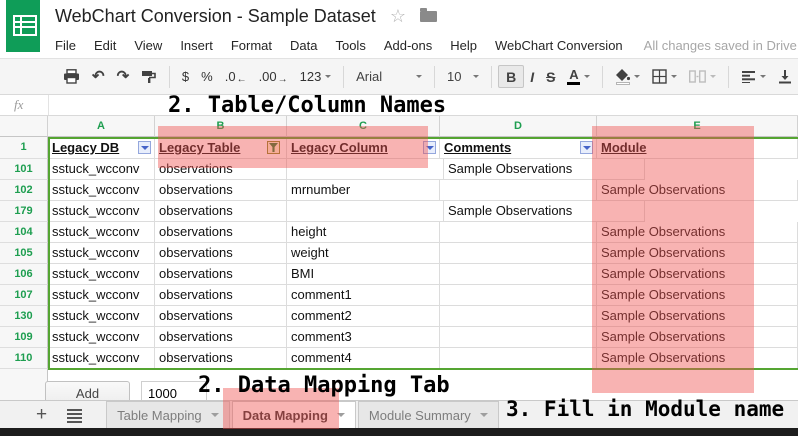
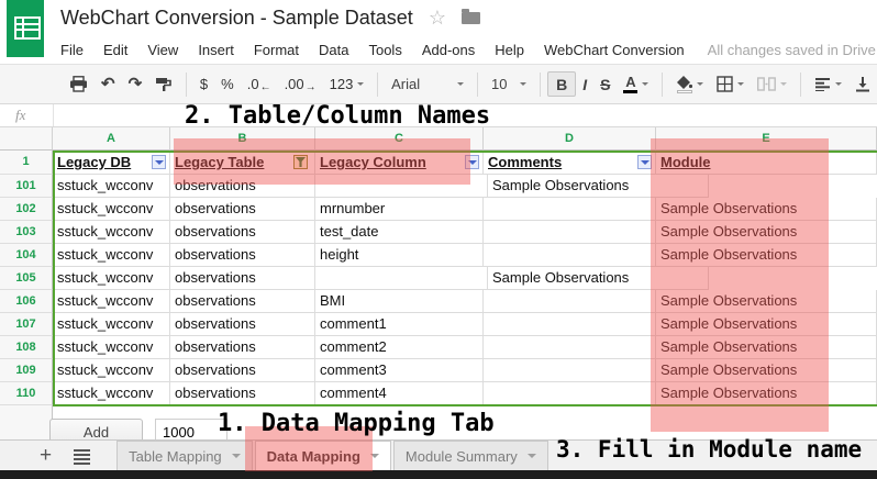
  WebChart Conversion - Sample Dataset
  ☆
  File
  Edit
  View
  Insert
  Format
  Data
  Tools
  Add-ons
  Help
  WebChart Conversion
  All changes saved in Drive
  ↶
  ↷
  $
  %
  .0
  ←
  .00
  →
  123
  Arial
  10
  B
  I
  S
  A
  fx
  A
  B
  C
  D
  E
  1
  Legacy DB
  Legacy Table
  Legacy Column
  Comments
  Module
  101
  sstuck_wcconv
  observations
  Sample Observations
  102
  sstuck_wcconv
  observations
  mrnumber
  Sample Observations
- 179
+ 103
  sstuck_wcconv
  observations
+ test_date
  Sample Observations
  104
  sstuck_wcconv
  observations
  height
  Sample Observations
  105
  sstuck_wcconv
  observations
- weight
  Sample Observations
  106
  sstuck_wcconv
  observations
  BMI
  Sample Observations
  107
  sstuck_wcconv
  observations
  comment1
  Sample Observations
- 130
+ 108
  sstuck_wcconv
  observations
  comment2
  Sample Observations
  109
  sstuck_wcconv
  observations
  comment3
  Sample Observations
  110
  sstuck_wcconv
  observations
  comment4
  Sample Observations
  Add
  1000
  +
  Table Mapping
  Data Mapping
  Module Summary
  2. Table/Column Names
- 2. Data Mapping Tab
+ 1. Data Mapping Tab
  3. Fill in Module name
